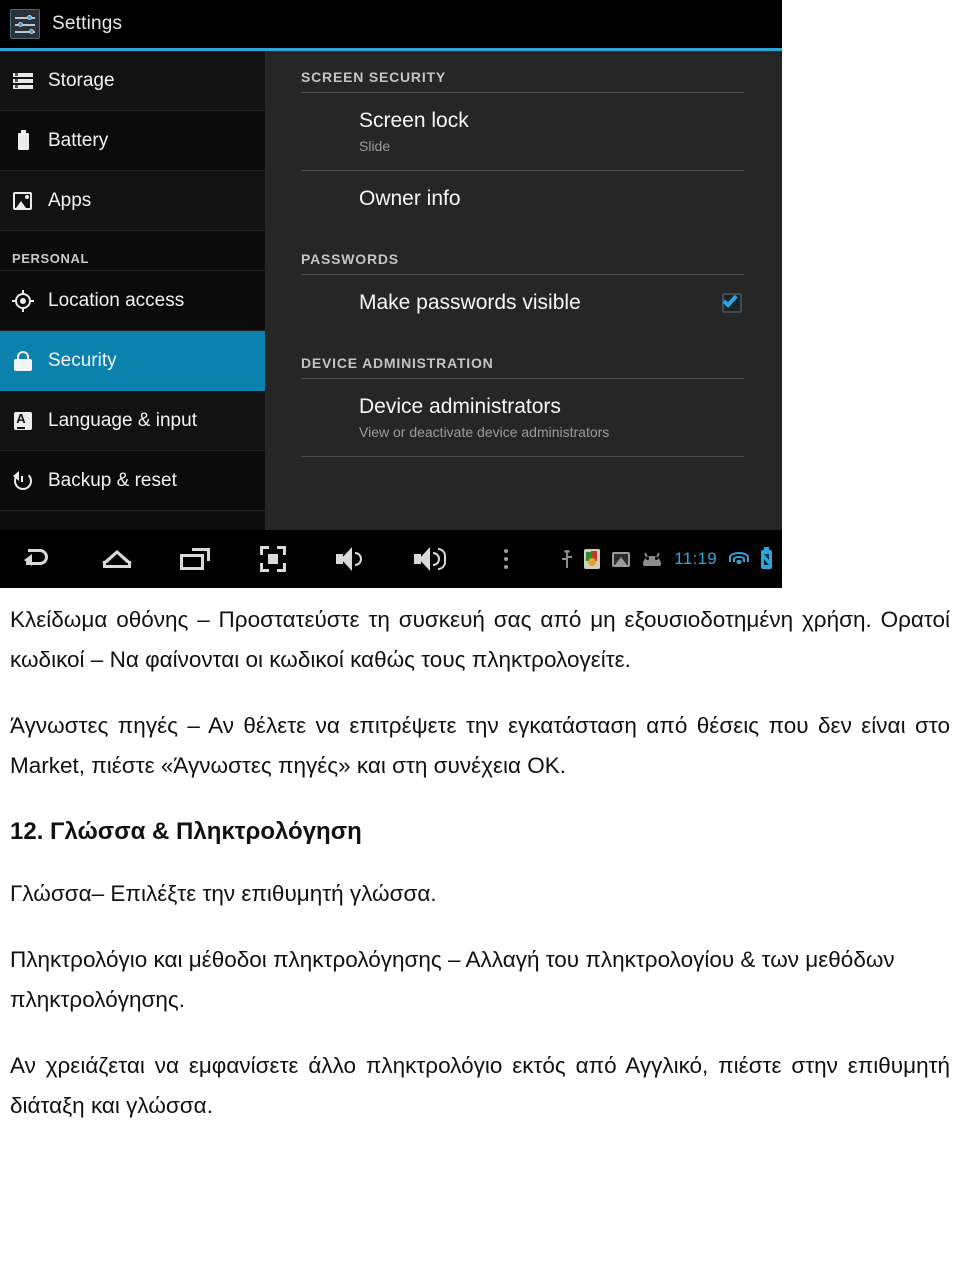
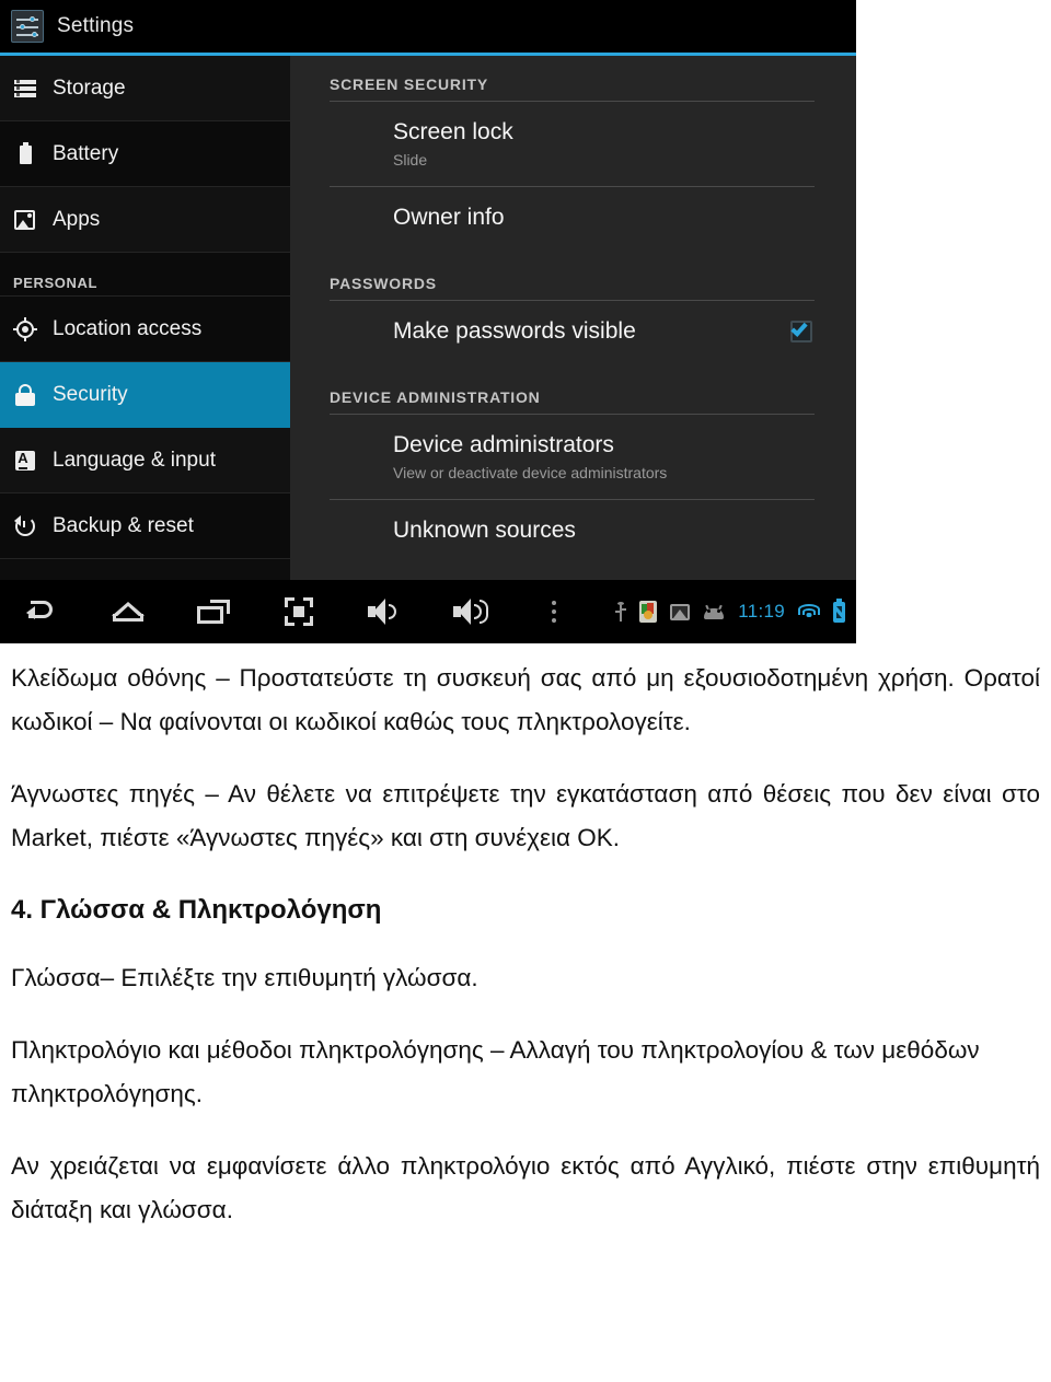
  Settings
  Storage
  Battery
  Apps
  PERSONAL
  Location access
  Security
  A
  Language & input
  Backup & reset
  SCREEN SECURITY
  Screen lock
  Slide
  Owner info
  PASSWORDS
  Make passwords visible
  DEVICE ADMINISTRATION
  Device administrators
  View or deactivate device administrators
+ Unknown sources
  11:19
  Κλείδωμα οθόνης – Προστατεύστε τη συσκευή σας από μη εξουσιοδοτημένη χρήση. Ορατοί κωδικοί – Να φαίνονται οι κωδικοί καθώς τους πληκτρολογείτε.
  Άγνωστες πηγές – Αν θέλετε να επιτρέψετε την εγκατάσταση από θέσεις που δεν είναι στο Market, πιέστε «Άγνωστες πηγές» και στη συνέχεια ΟΚ.
- 12. Γλώσσα & Πληκτρολόγηση
+ 4. Γλώσσα & Πληκτρολόγηση
  Γλώσσα– Επιλέξτε την επιθυμητή γλώσσα.
  Πληκτρολόγιο και μέθοδοι πληκτρολόγησης – Αλλαγή του πληκτρολογίου & των μεθόδων πληκτρολόγησης.
  Αν χρειάζεται να εμφανίσετε άλλο πληκτρολόγιο εκτός από Αγγλικό, πιέστε στην επιθυμητή διάταξη και γλώσσα.
